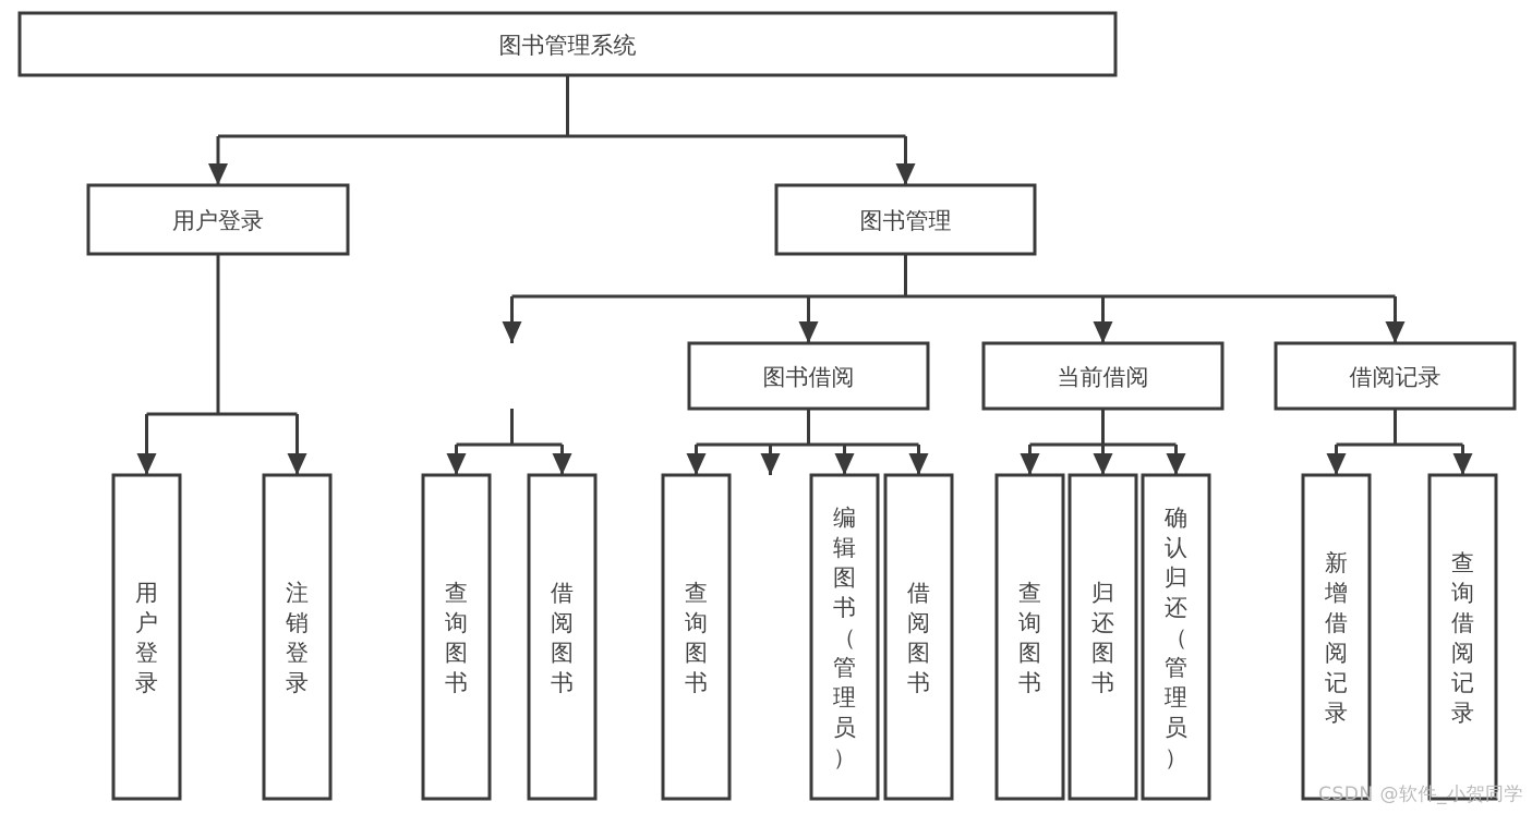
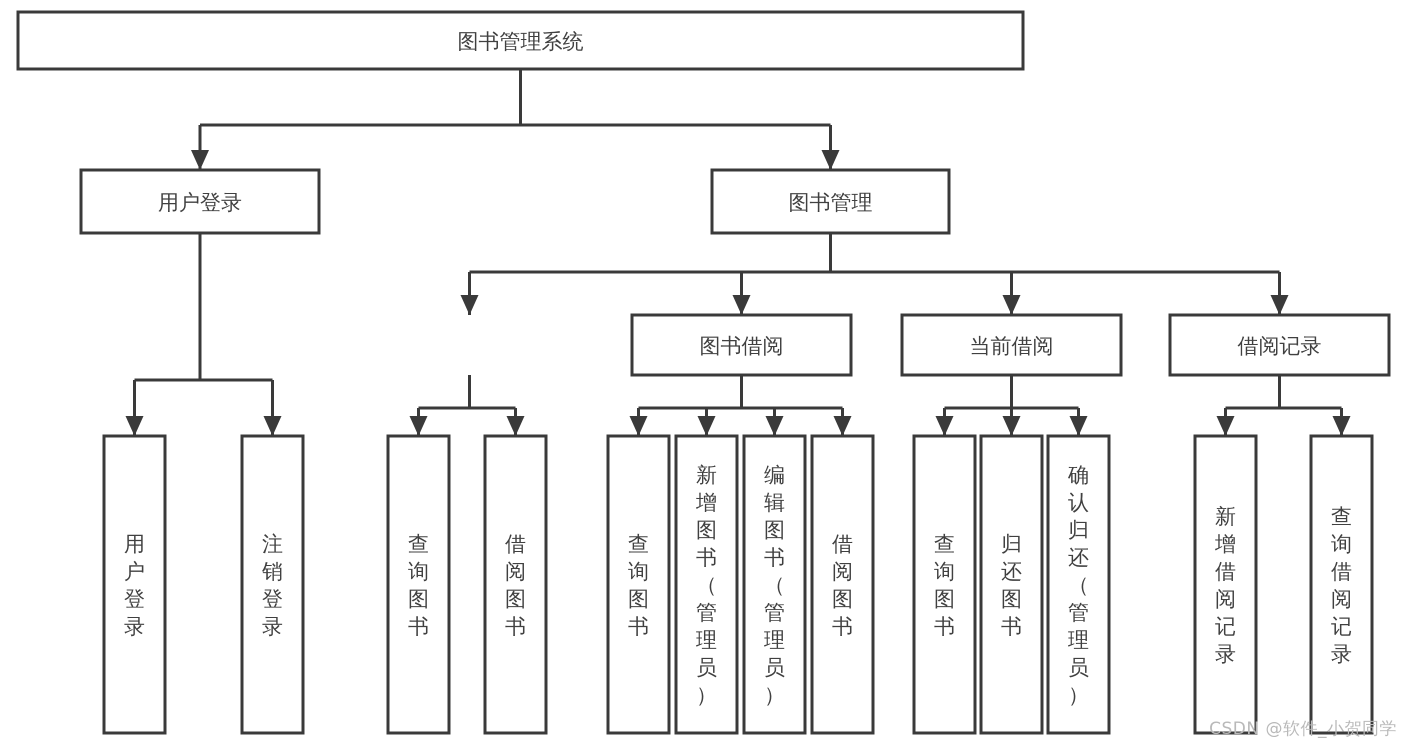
  图书管理系统
  用户登录
  图书管理
  图书借阅
  当前借阅
  借阅记录
  用户登录
  注销登录
  查询图书
  借阅图书
  查询图书
+ 新增图书（管理员）
  编辑图书（管理员）
  借阅图书
  查询图书
  归还图书
  确认归还（管理员）
  新增借阅记录
  查询借阅记录
  CSDN @软件_小贺同学
